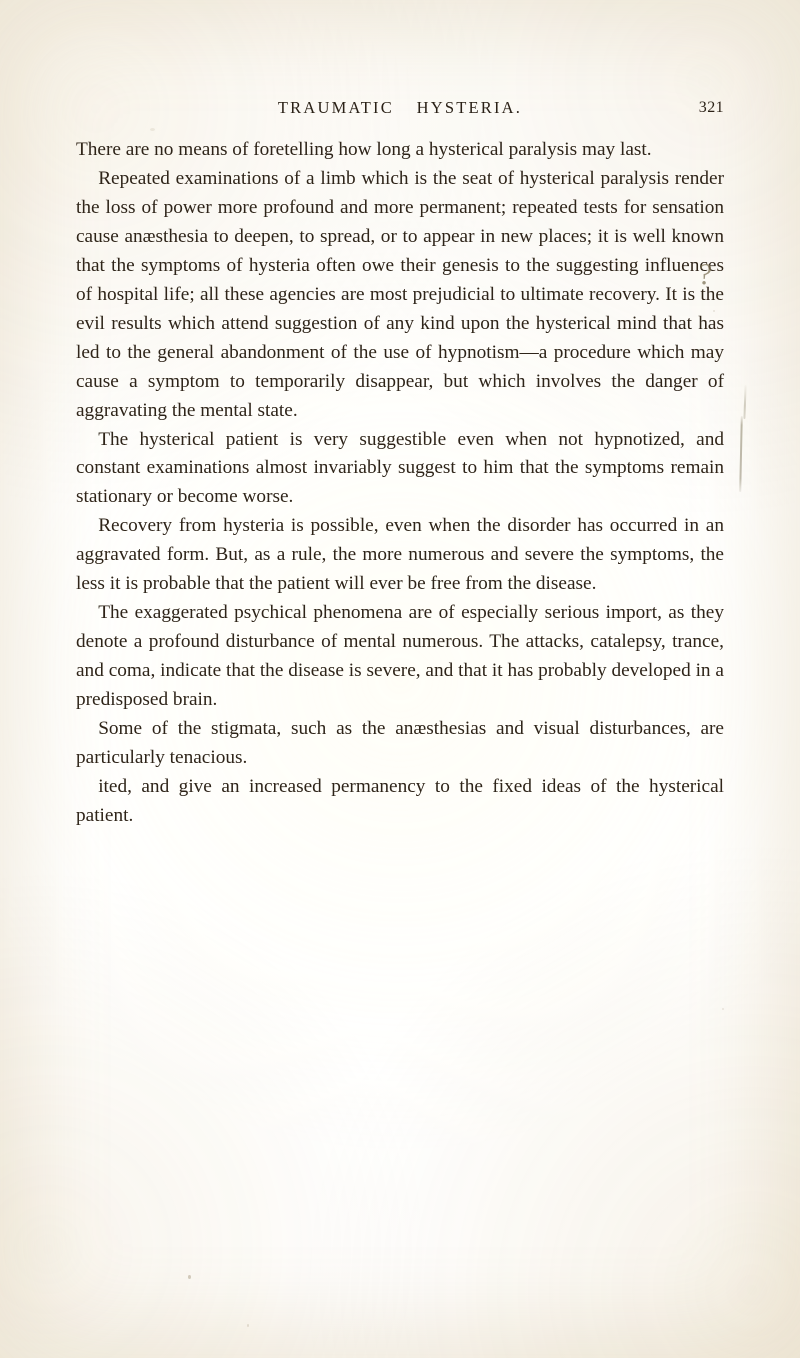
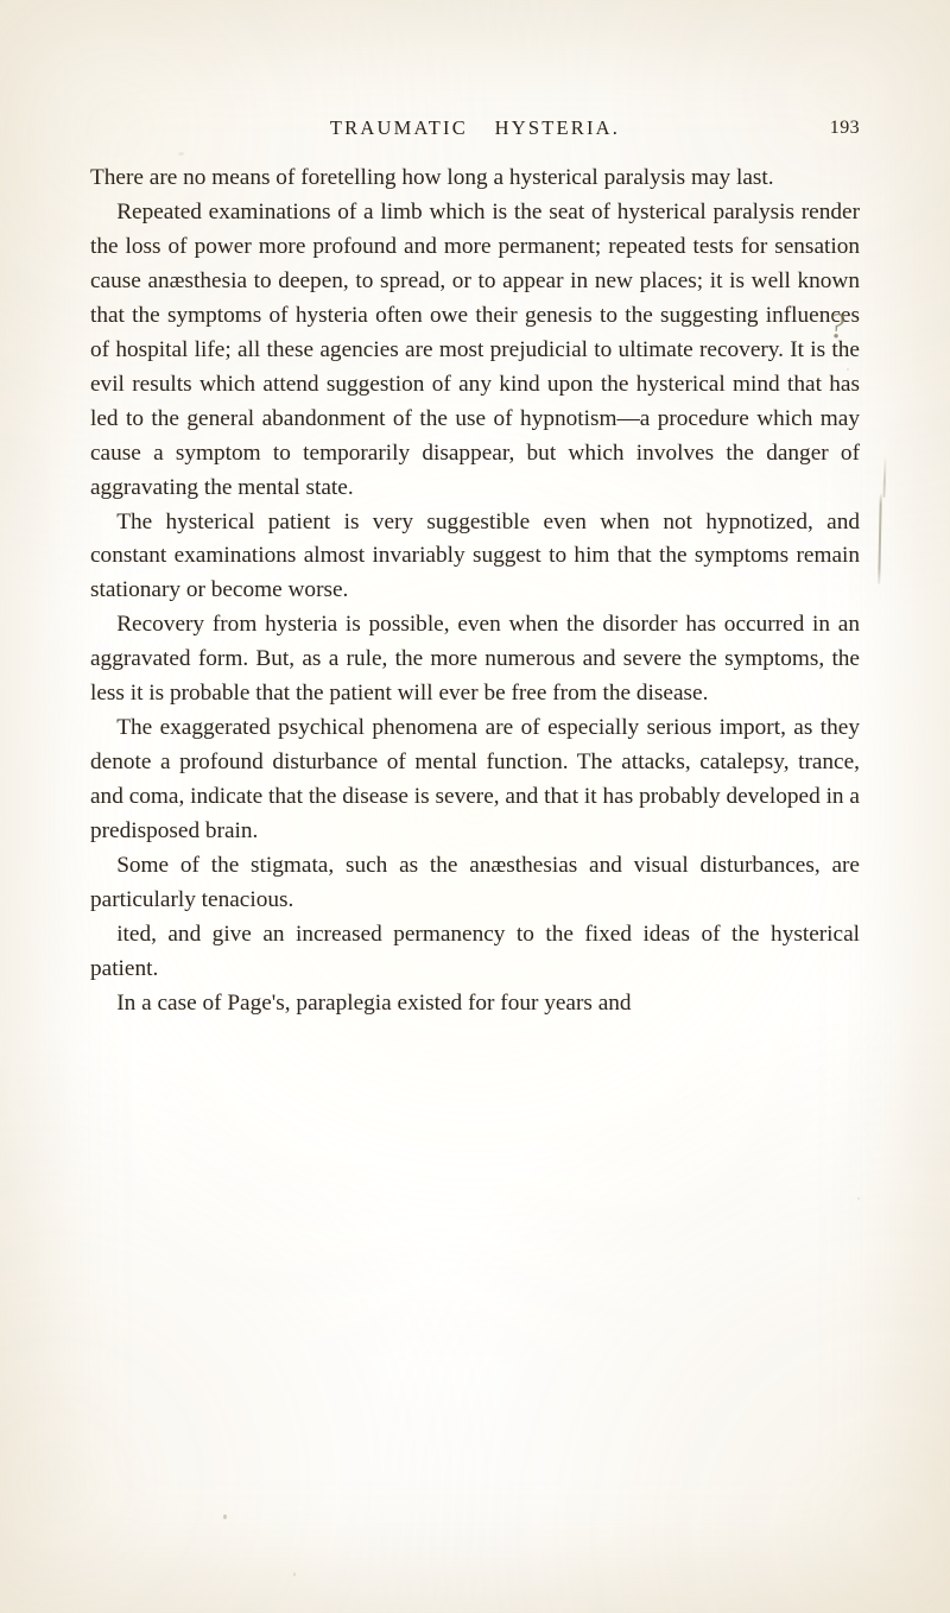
  TRAUMATIC HYSTERIA.
- 321
+ 193
  There are no means of foretelling how long a hysterical paralysis may last.
  Repeated examinations of a limb which is the seat of hysterical paralysis render the loss of power more profound and more permanent; repeated tests for sensation cause anæsthesia to deepen, to spread, or to appear in new places; it is well known that the symptoms of hysteria often owe their genesis to the suggesting influences of hospital life; all these agencies are most prejudicial to ultimate recovery. It is the evil results which attend suggestion of any kind upon the hysterical mind that has led to the general abandonment of the use of hypnotism—a procedure which may cause a symptom to temporarily disappear, but which involves the danger of aggravating the mental state.
  The hysterical patient is very suggestible even when not hypnotized, and constant examinations almost invariably suggest to him that the symptoms remain stationary or become worse.
  Recovery from hysteria is possible, even when the disorder has occurred in an aggravated form. But, as a rule, the more numerous and severe the symptoms, the less it is probable that the patient will ever be free from the disease.
- The exaggerated psychical phenomena are of especially serious import, as they denote a profound disturbance of mental numerous. The attacks, catalepsy, trance, and coma, indicate that the disease is severe, and that it has probably developed in a predisposed brain.
+ The exaggerated psychical phenomena are of especially serious import, as they denote a profound disturbance of mental function. The attacks, catalepsy, trance, and coma, indicate that the disease is severe, and that it has probably developed in a predisposed brain.
  Some of the stigmata, such as the anæsthesias and visual disturbances, are particularly tenacious.
  ited, and give an increased permanency to the fixed ideas of the hysterical patient.
+ In a case of Page's, paraplegia existed for four years and
